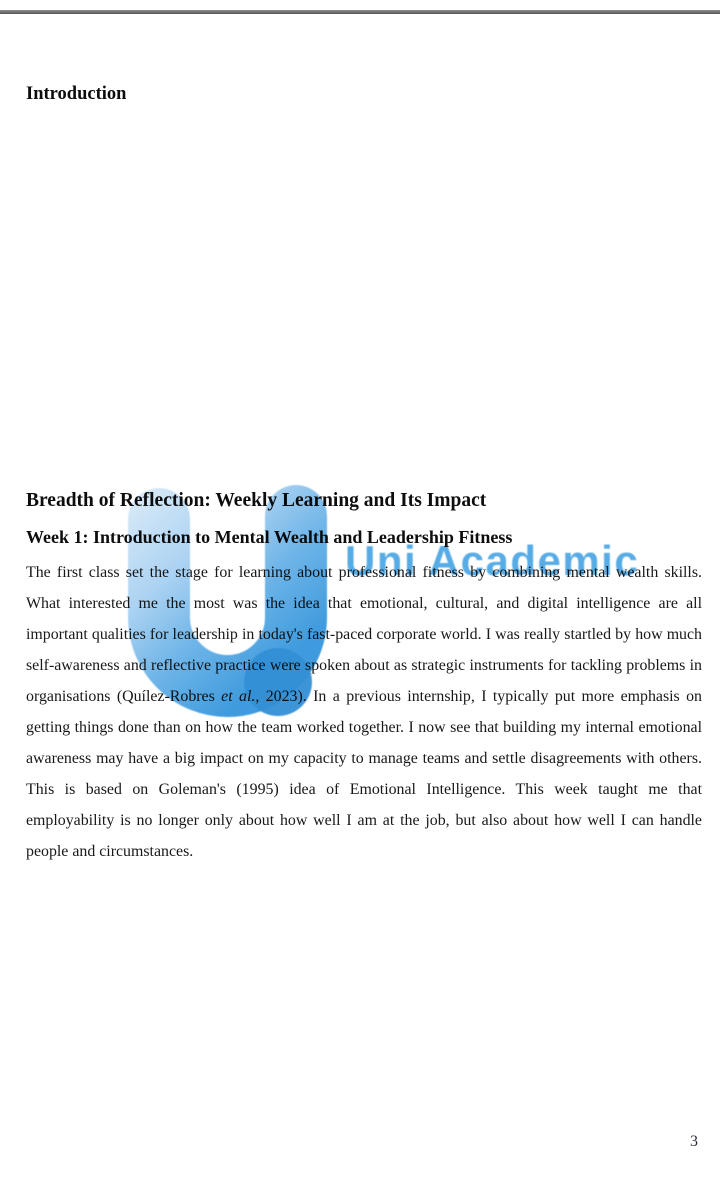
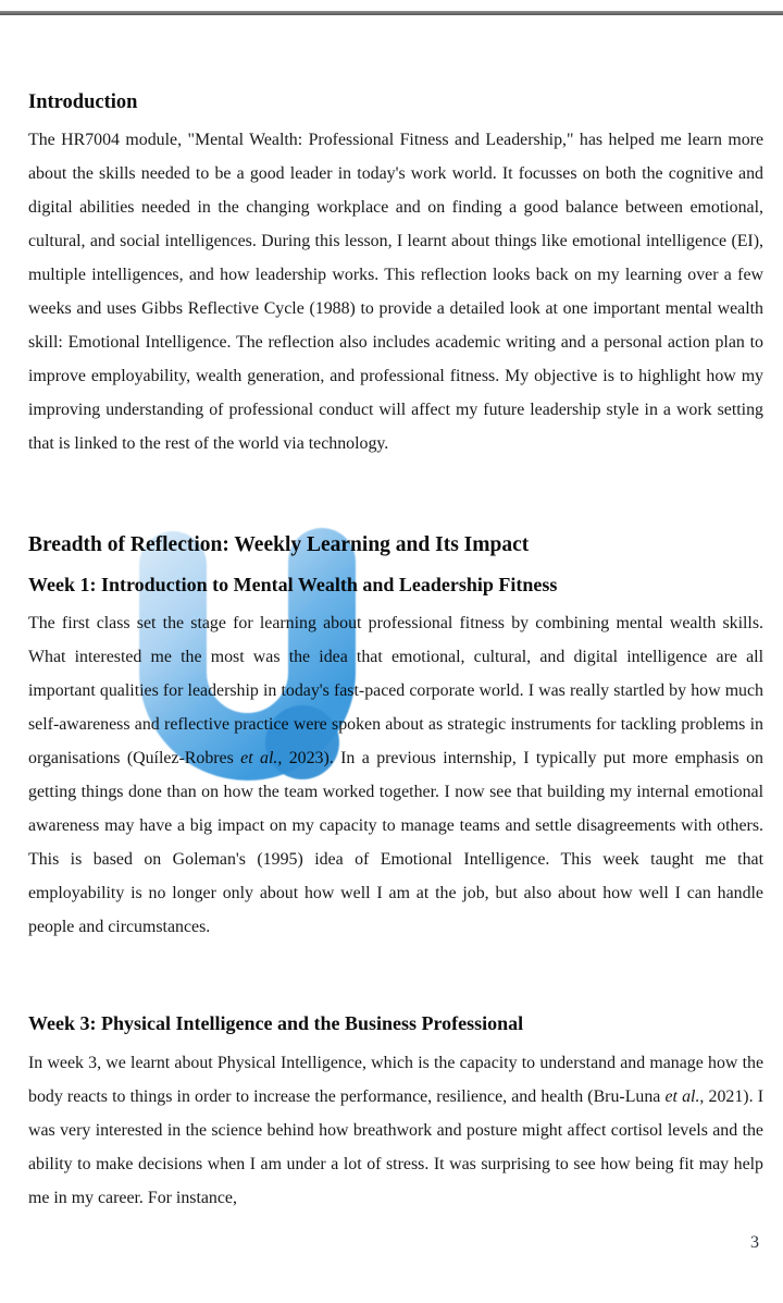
  Introduction
+ The HR7004 module, "Mental Wealth: Professional Fitness and Leadership," has helped me learn more about the skills needed to be a good leader in today's work world. It focusses on both the cognitive and digital abilities needed in the changing workplace and on finding a good balance between emotional, cultural, and social intelligences. During this lesson, I learnt about things like emotional intelligence (EI), multiple intelligences, and how leadership works. This reflection looks back on my learning over a few weeks and uses Gibbs Reflective Cycle (1988) to provide a detailed look at one important mental wealth skill: Emotional Intelligence. The reflection also includes academic writing and a personal action plan to improve employability, wealth generation, and professional fitness. My objective is to highlight how my improving understanding of professional conduct will affect my future leadership style in a work setting that is linked to the rest of the world via technology.
  Breadth of Ron: Weeklning and Its Impact
  Week 1: Intr to Menta and Leadership Fitness
  The first classge for leart professional fitness by combining mental wealth skills. What interested most was that emotional, cultural, and digital intelligence are all important qualitdership in tt-paced corporate world. I was really startled by how much self-awareness anpoken about as strategic instruments for tackling problems in organisations (Quílez 3). In a previous internship, I typically put more emphasis on getting things done than on how the team worked together. I now see that building my internal emotional awareness may have a big impact on my capacity to manage teams and settle disagreements with others. This is based on Goleman's (1995) idea of Emotional Intelligence. This week taught me that employability is no longer only about how well I am at the job, but also about how well I can handle people and circumstances.
+ Week 3: Physical Intelligence and the Business Professional
+ In week 3, we learnt about Physical Intelligence, which is the capacity to understand and manage how the body reacts to things in order to increase the performance, resilience, and health (Bru-Luna et al., 2021). I was very interested in the science behind how breathwork and posture might affect cortisol levels and the ability to make decisions when I am under a lot of stress. It was surprising to see how being fit may help me in my career. For instance,
  3
- Uni Academic
